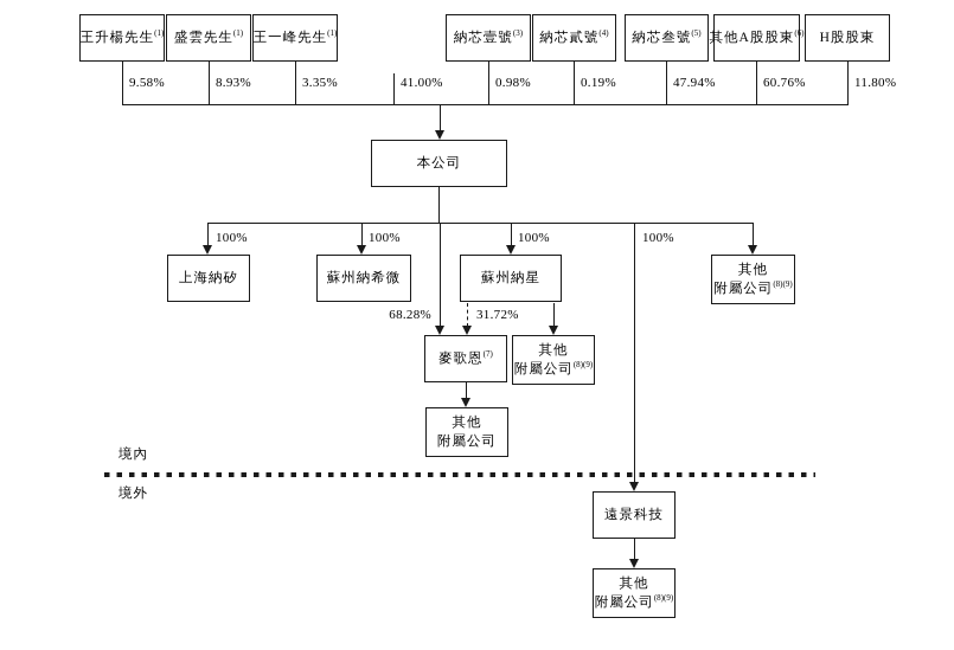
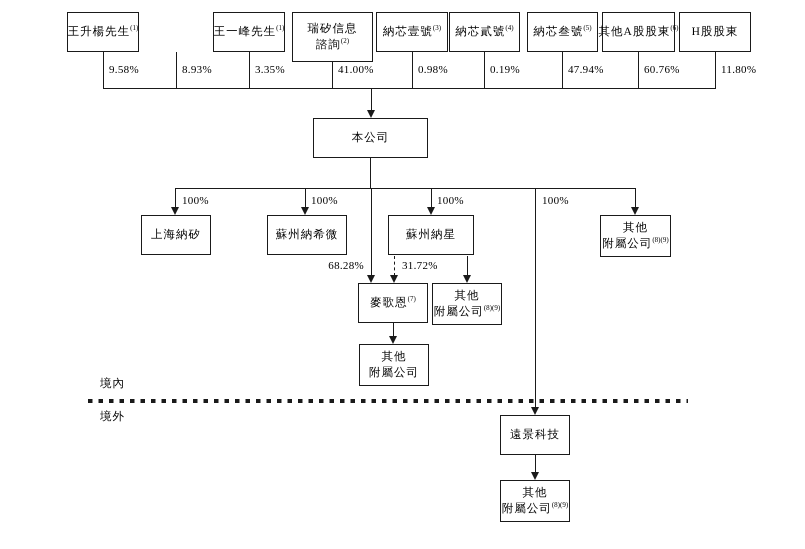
  王升楊先生(1)
- 盛雲先生(1)
  王一峰先生(1)
+ 瑞矽信息
+ 諮詢(2)
  納芯壹號(3)
  納芯貳號(4)
  納芯叁號(5)
  其他A股股東(6)
  H股股東
  9.58%
  8.93%
  3.35%
  41.00%
  0.98%
  0.19%
  47.94%
  60.76%
  11.80%
  本公司
  100%
  上海納矽
  100%
  蘇州納希微
  68.28%
  100%
  蘇州納星
  100%
  其他
  附屬公司(8)(9)
  31.72%
  麥歌恩(7)
  其他
  附屬公司(8)(9)
  其他
  附屬公司
  境內
  境外
  遠景科技
  其他
  附屬公司(8)(9)
